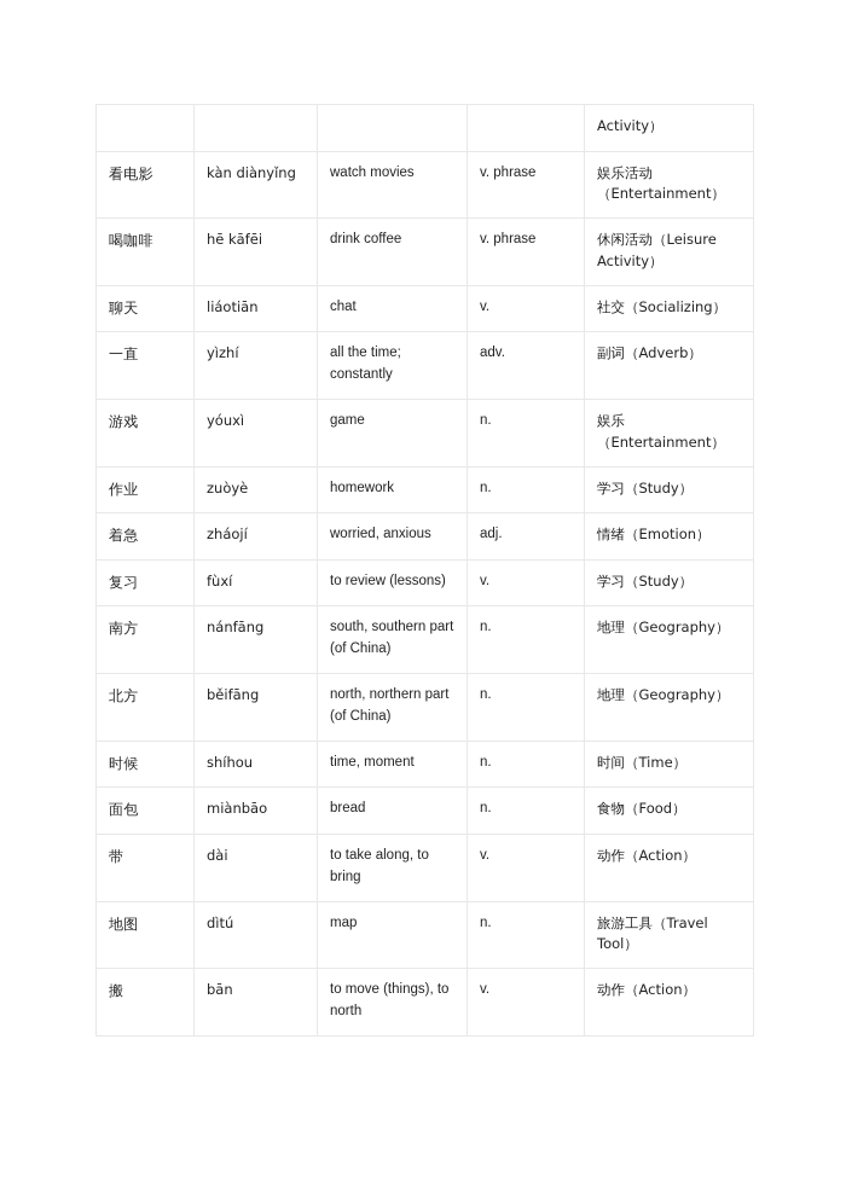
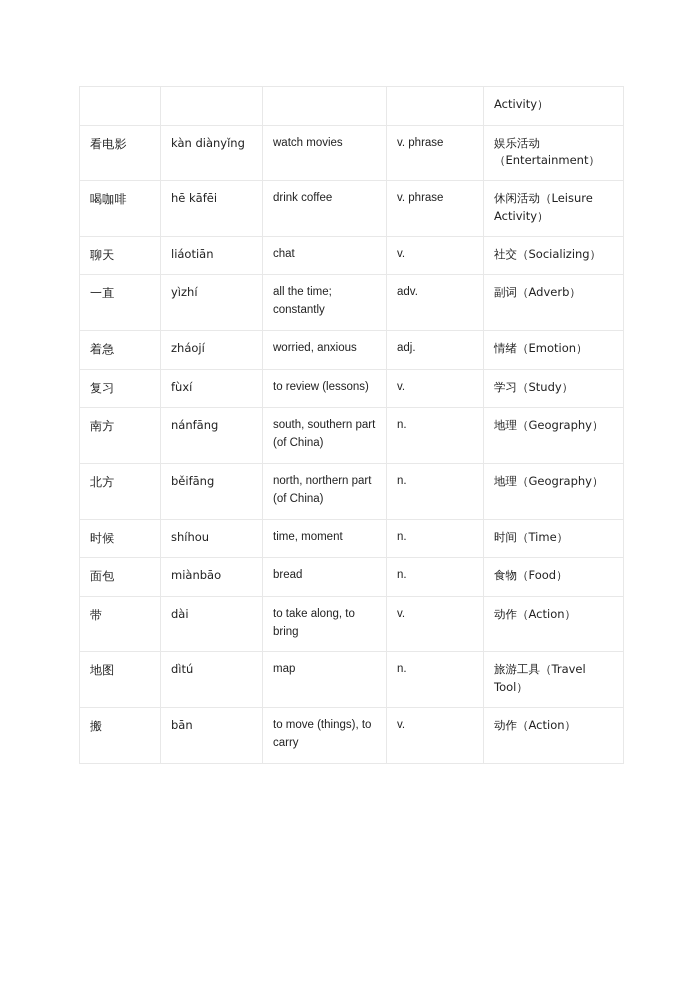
  				Activity）
  看电影	kàn diànyǐng	watch movies	v. phrase	娱乐活动（Entertainment）
  喝咖啡	hē kāfēi	drink coffee	v. phrase	休闲活动（Leisure Activity）
  聊天	liáotiān	chat	v.	社交（Socializing）
  一直	yìzhí	all the time; constantly	adv.	副词（Adverb）
- 游戏	yóuxì	game	n.	娱乐（Entertainment）
- 作业	zuòyè	homework	n.	学习（Study）
  着急	zháojí	worried, anxious	adj.	情绪（Emotion）
  复习	fùxí	to review (lessons)	v.	学习（Study）
  南方	nánfāng	south, southern part (of China)	n.	地理（Geography）
  北方	běifāng	north, northern part (of China)	n.	地理（Geography）
  时候	shíhou	time, moment	n.	时间（Time）
  面包	miànbāo	bread	n.	食物（Food）
  带	dài	to take along, to bring	v.	动作（Action）
  地图	dìtú	map	n.	旅游工具（Travel Tool）
- 搬	bān	to move (things), to north	v.	动作（Action）
+ 搬	bān	to move (things), to carry	v.	动作（Action）
